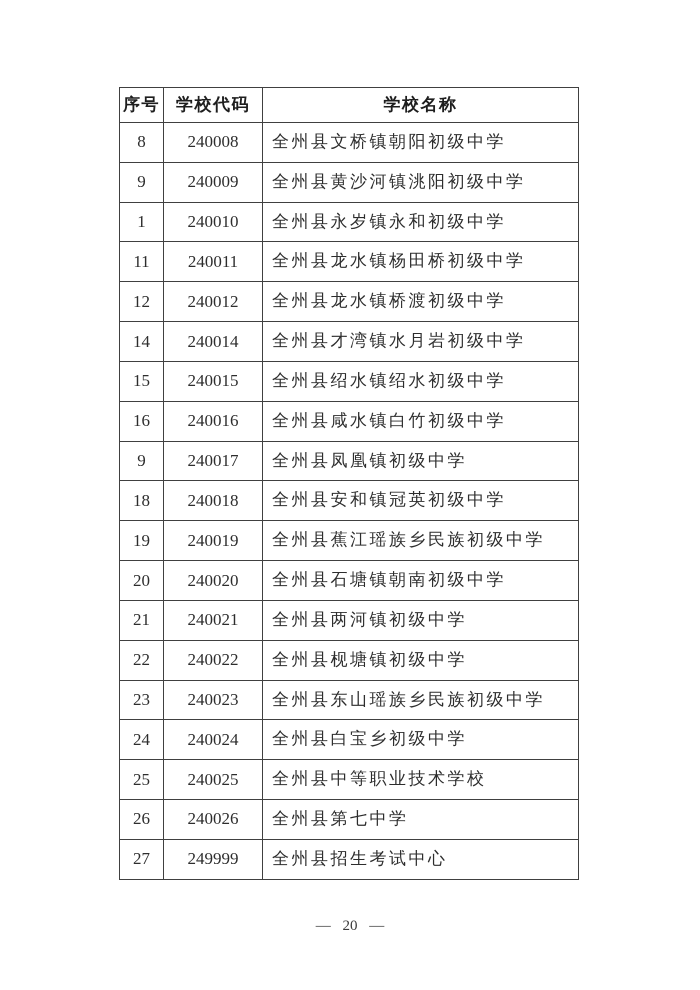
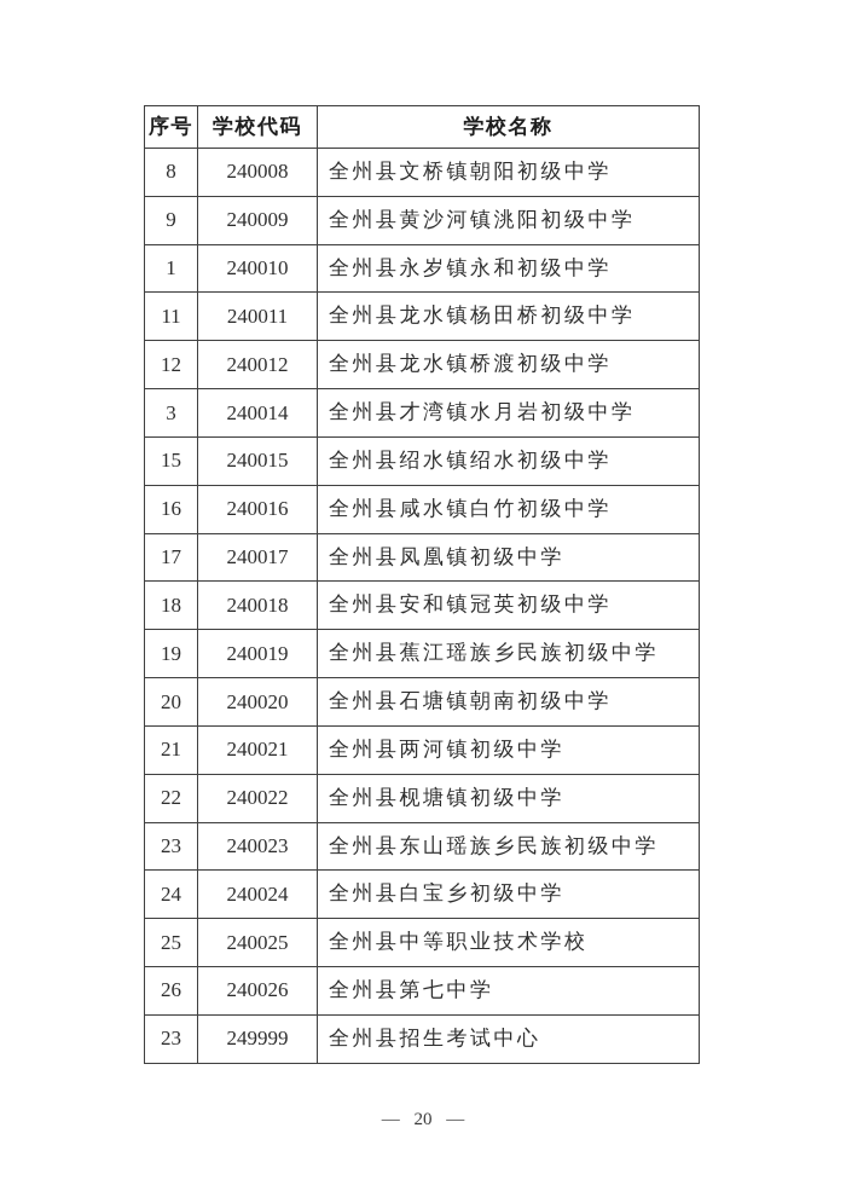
  序号	学校代码	学校名称
  8	240008	全州县文桥镇朝阳初级中学
  9	240009	全州县黄沙河镇洮阳初级中学
  1	240010	全州县永岁镇永和初级中学
  11	240011	全州县龙水镇杨田桥初级中学
  12	240012	全州县龙水镇桥渡初级中学
- 14	240014	全州县才湾镇水月岩初级中学
+ 3	240014	全州县才湾镇水月岩初级中学
  15	240015	全州县绍水镇绍水初级中学
  16	240016	全州县咸水镇白竹初级中学
- 9	240017	全州县凤凰镇初级中学
+ 17	240017	全州县凤凰镇初级中学
  18	240018	全州县安和镇冠英初级中学
  19	240019	全州县蕉江瑶族乡民族初级中学
  20	240020	全州县石塘镇朝南初级中学
  21	240021	全州县两河镇初级中学
  22	240022	全州县枧塘镇初级中学
  23	240023	全州县东山瑶族乡民族初级中学
  24	240024	全州县白宝乡初级中学
  25	240025	全州县中等职业技术学校
  26	240026	全州县第七中学
- 27	249999	全州县招生考试中心
+ 23	249999	全州县招生考试中心
  — 20 —
